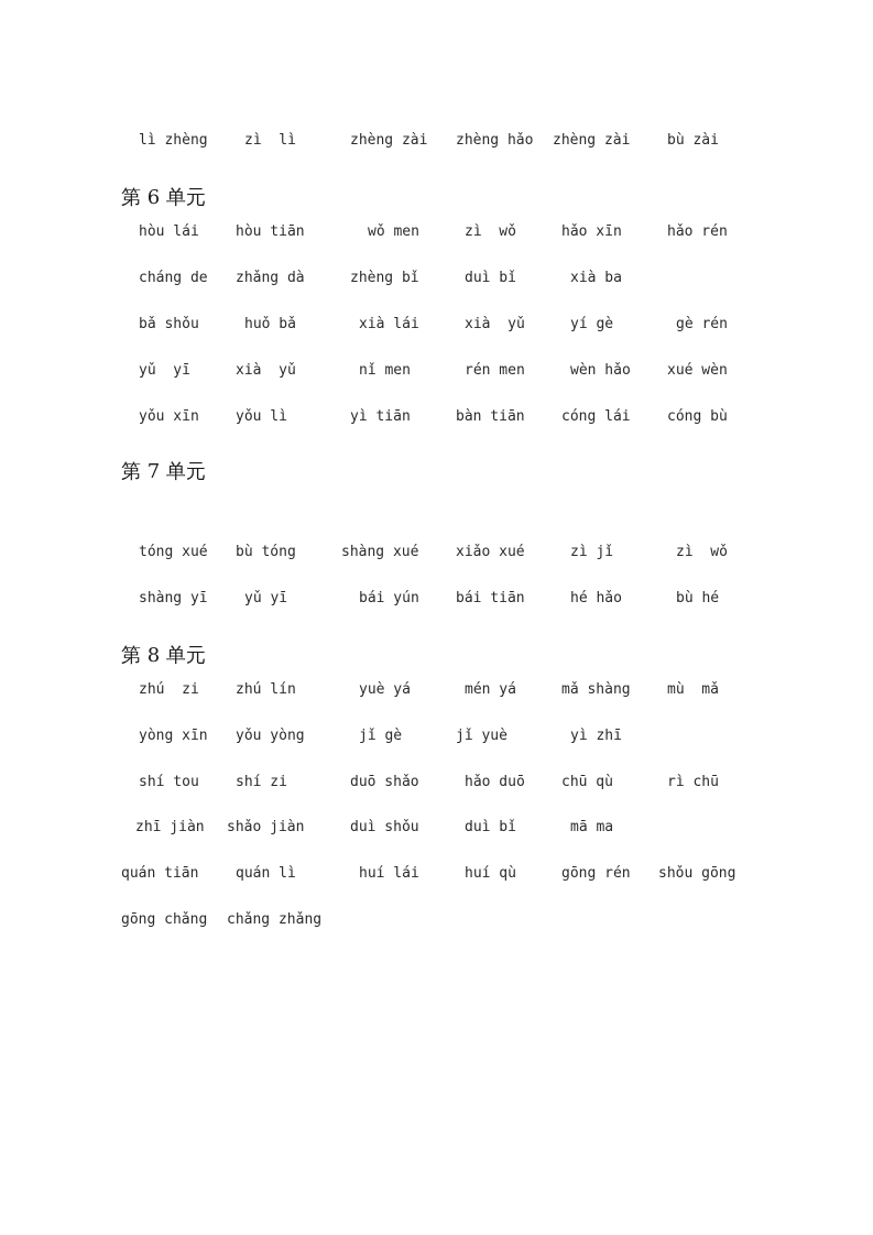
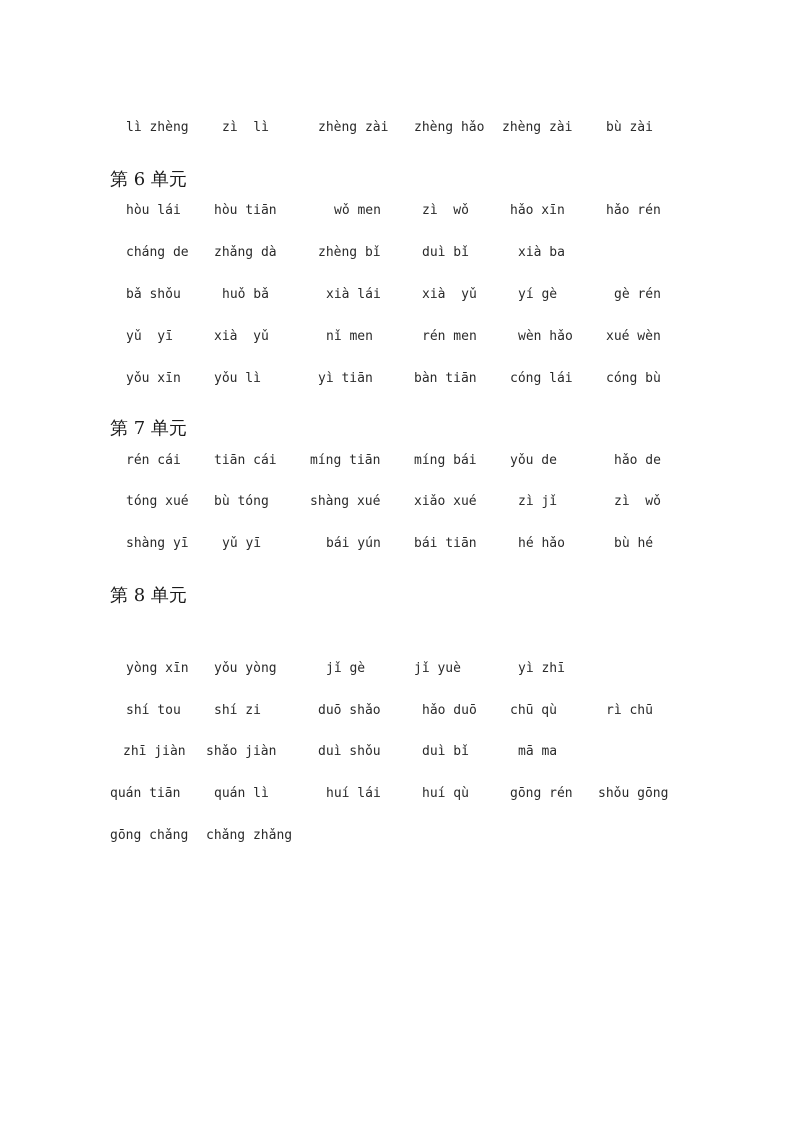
  lì zhèng
  zì lì
  zhèng zài
  zhèng hǎo
  zhèng zài
  bù zài
  第 6 单元
  hòu lái
  hòu tiān
  wǒ men
  zì wǒ
  hǎo xīn
  hǎo rén
  cháng de
  zhǎng dà
  zhèng bǐ
  duì bǐ
  xià ba
  bǎ shǒu
  huǒ bǎ
  xià lái
  xià yǔ
  yí gè
  gè rén
  yǔ yī
  xià yǔ
  nǐ men
  rén men
  wèn hǎo
  xué wèn
  yǒu xīn
  yǒu lì
  yì tiān
  bàn tiān
  cóng lái
  cóng bù
  第 7 单元
+ rén cái
+ tiān cái
+ míng tiān
+ míng bái
+ yǒu de
+ hǎo de
  tóng xué
  bù tóng
  shàng xué
  xiǎo xué
  zì jǐ
  zì wǒ
  shàng yī
  yǔ yī
  bái yún
  bái tiān
  hé hǎo
  bù hé
  第 8 单元
- zhú zi
- zhú lín
- yuè yá
- mén yá
- mǎ shàng
- mù mǎ
  yòng xīn
  yǒu yòng
  jǐ gè
  jǐ yuè
  yì zhī
  shí tou
  shí zi
  duō shǎo
  hǎo duō
  chū qù
  rì chū
  zhī jiàn
  shǎo jiàn
  duì shǒu
  duì bǐ
  mā ma
  quán tiān
  quán lì
  huí lái
  huí qù
  gōng rén
  shǒu gōng
  gōng chǎng
  chǎng zhǎng
